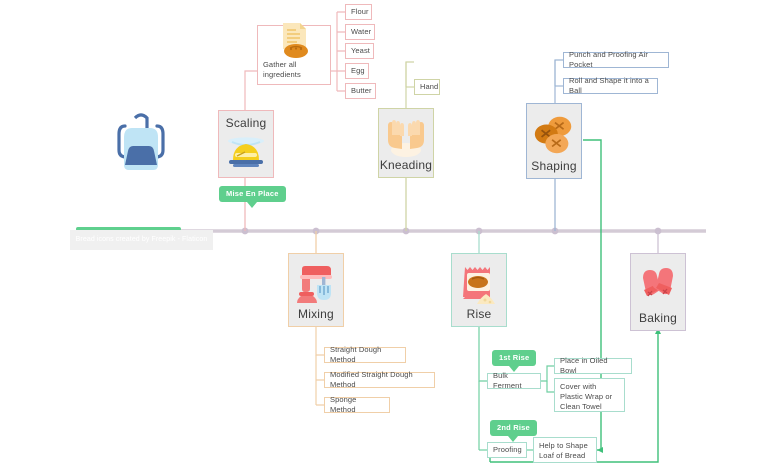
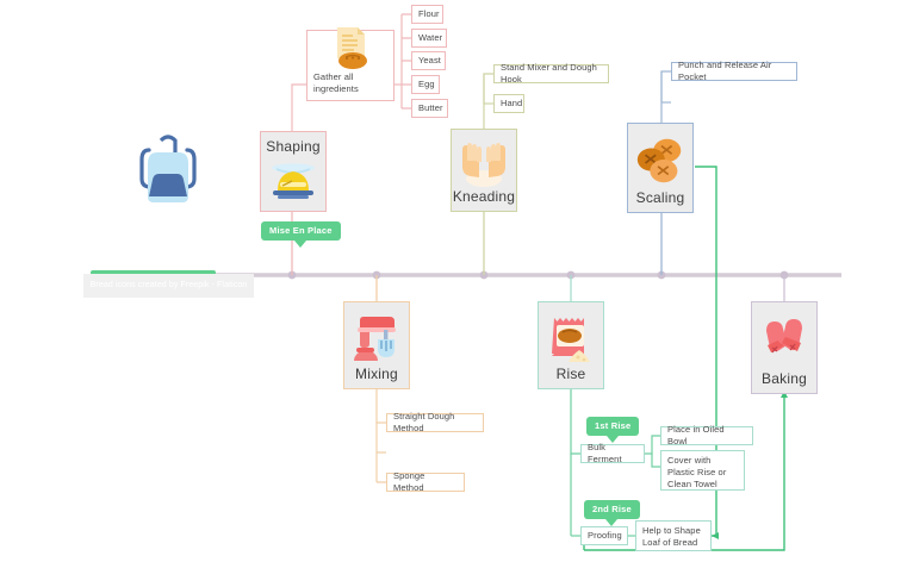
- Scaling
+ Shaping
  Mise En Place
  Kneading
- Shaping
+ Scaling
  Mixing
  Rise
  Baking
  Gather all ingredients
  Flour
  Water
  Yeast
  Egg
  Butter
+ Stand Mixer and Dough Hook
  Hand
- Punch and Proofing Air Pocket
+ Punch and Release Air Pocket
- Roll and Shape it into a Ball
  Straight Dough Method
- Modified Straight Dough Method
  Sponge Method
  1st Rise
  Bulk Ferment
  Place in Oiled Bowl
- Cover with Plastic Wrap or Clean Towel
+ Cover with Plastic Rise or Clean Towel
  2nd Rise
  Proofing
  Help to Shape Loaf of Bread
